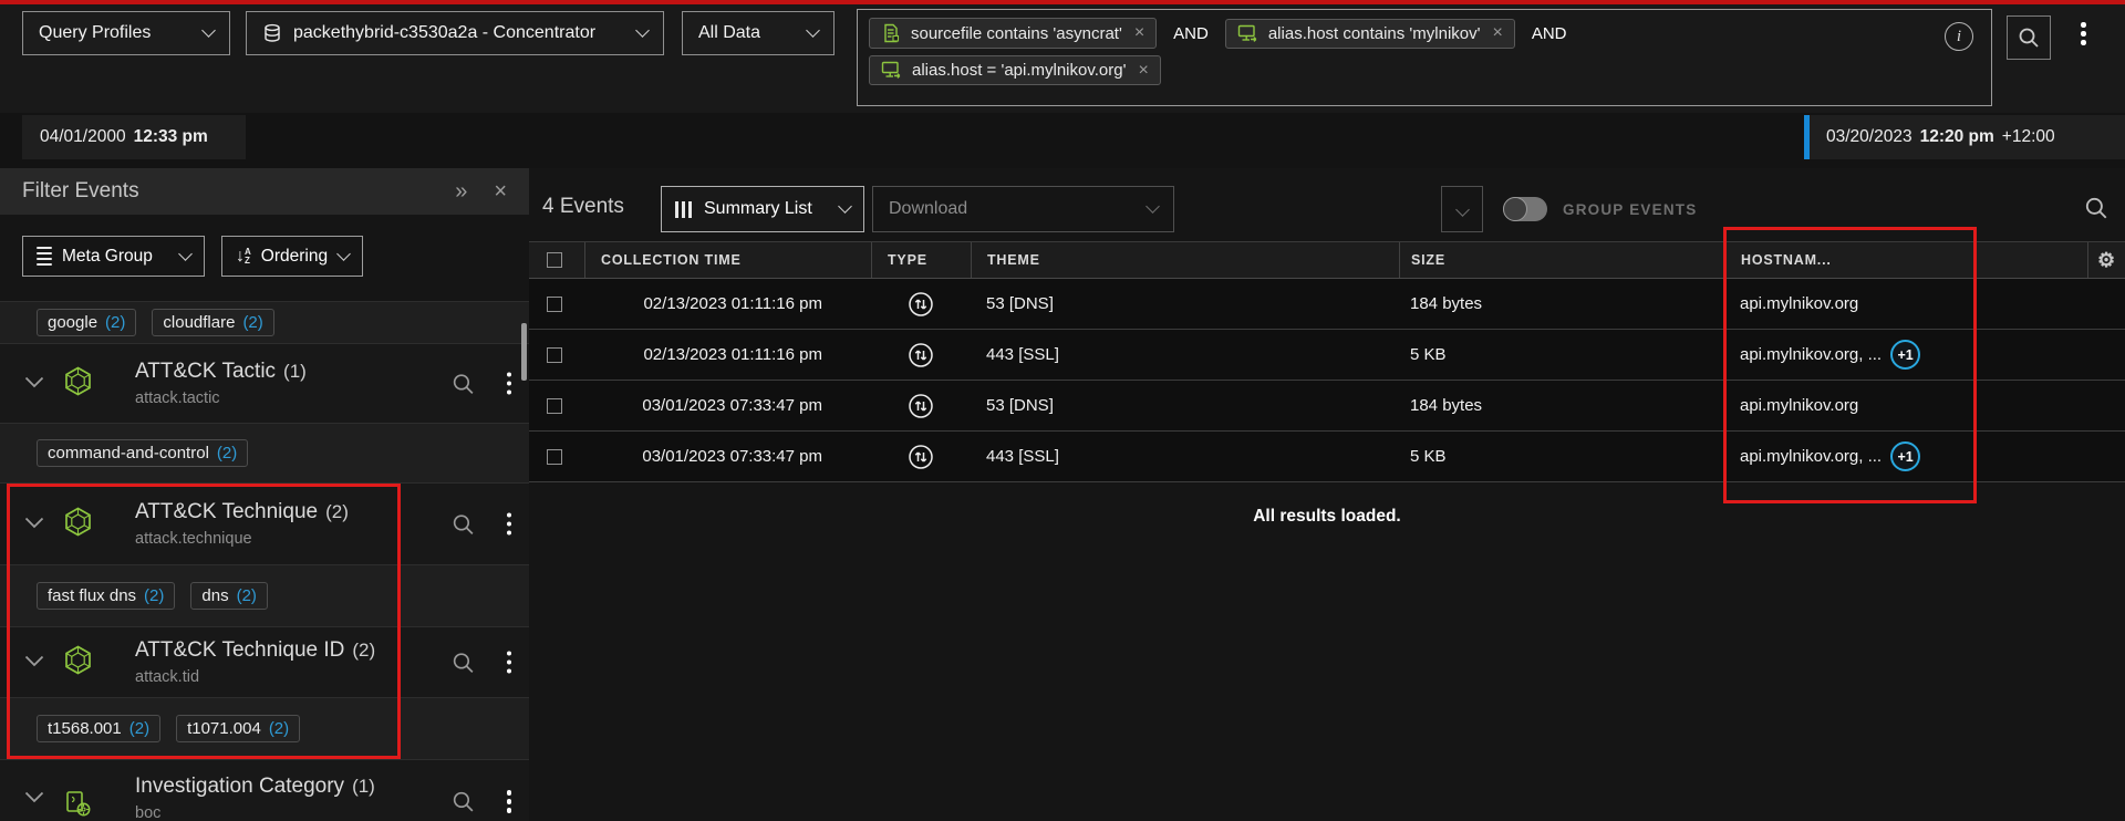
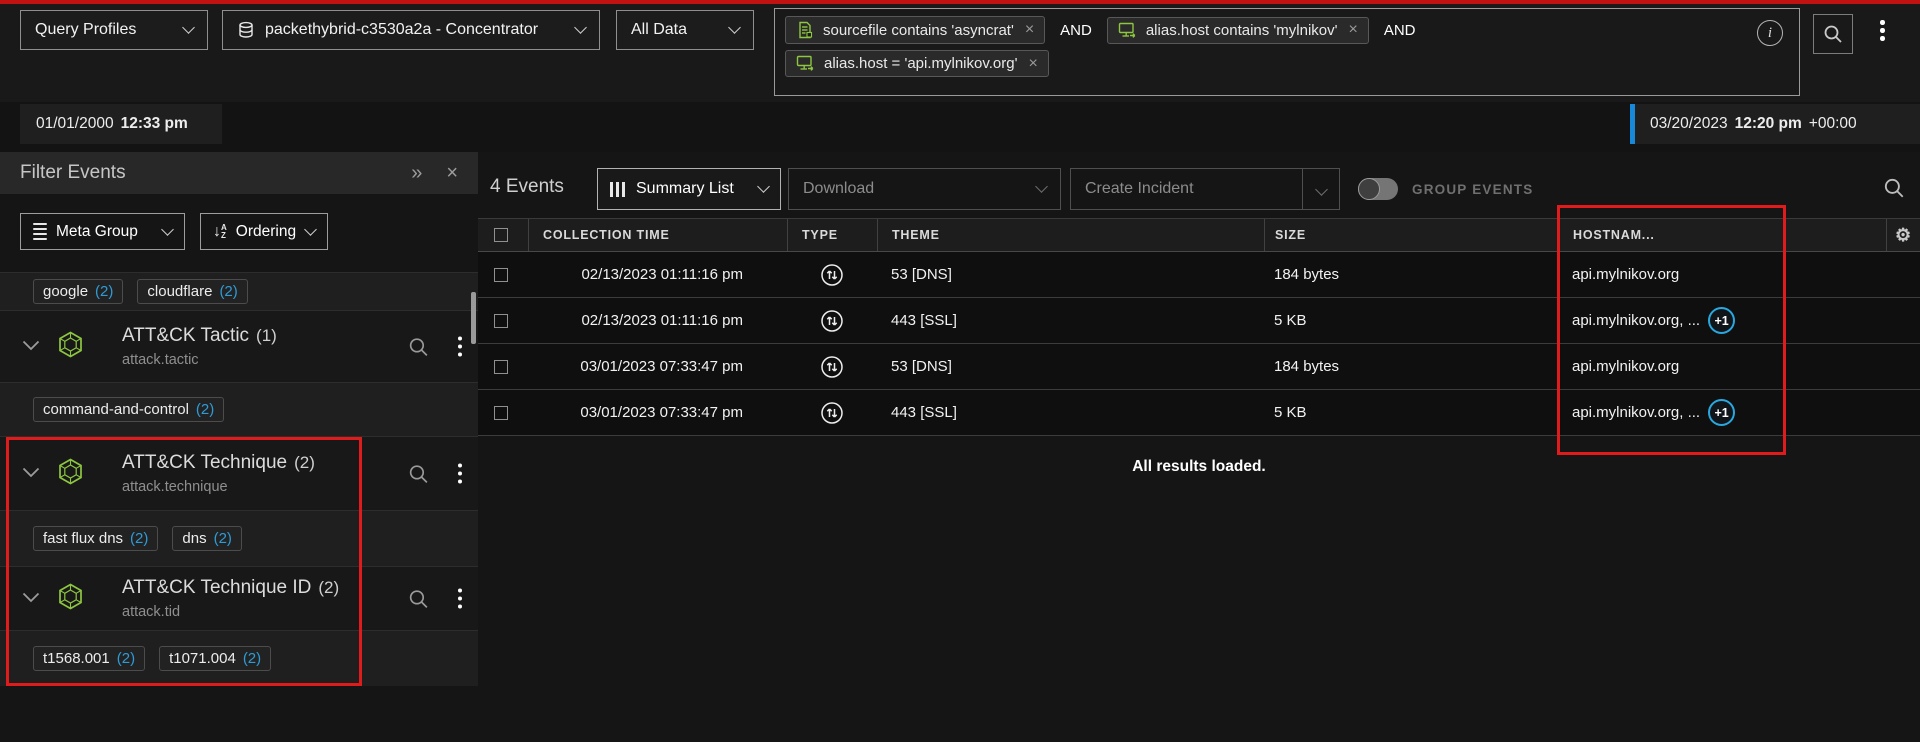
  Query Profiles
  packethybrid-c3530a2a - Concentrator
  All Data
  sourcefile contains 'asyncrat'
  ×
  AND
  alias.host contains 'mylnikov'
  ×
  AND
  alias.host = 'api.mylnikov.org'
  ×
  i
- 04/01/2000
+ 01/01/2000
  12:33 pm
  03/20/2023
  12:20 pm
- +12:00
+ +00:00
  Filter Events
  »
  ×
  Meta Group
  ↓
  A
  Z
  Ordering
  google
  (2)
  cloudflare
  (2)
  ATT&CK Tactic (1)
  attack.tactic
  command-and-control
  (2)
  ATT&CK Technique (2)
  attack.technique
  fast flux dns
  (2)
  dns
  (2)
  ATT&CK Technique ID (2)
  attack.tid
  t1568.001
  (2)
  t1071.004
  (2)
- Investigation Category (1)
- boc
  4 Events
  Summary List
  Download
+ Create Incident
  GROUP EVENTS
  COLLECTION TIME
  TYPE
  THEME
  SIZE
  HOSTNAM...
  ⚙
  02/13/2023 01:11:16 pm
  53 [DNS]
  184 bytes
  api.mylnikov.org
  02/13/2023 01:11:16 pm
  443 [SSL]
  5 KB
  api.mylnikov.org, ...
  +1
  03/01/2023 07:33:47 pm
  53 [DNS]
  184 bytes
  api.mylnikov.org
  03/01/2023 07:33:47 pm
  443 [SSL]
  5 KB
  api.mylnikov.org, ...
  +1
  All results loaded.
